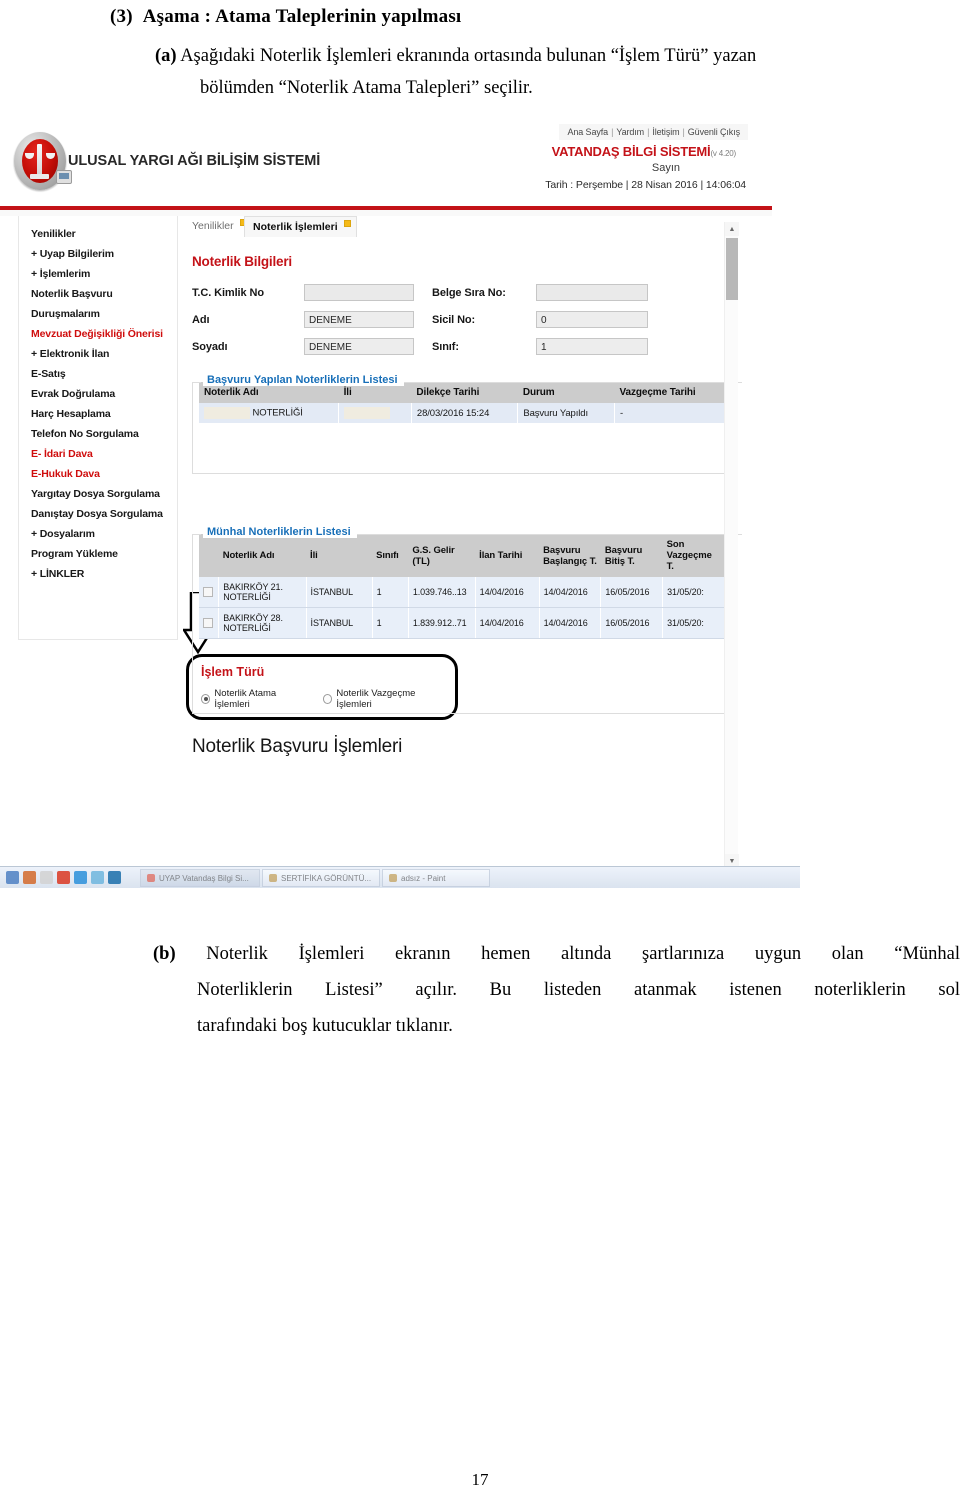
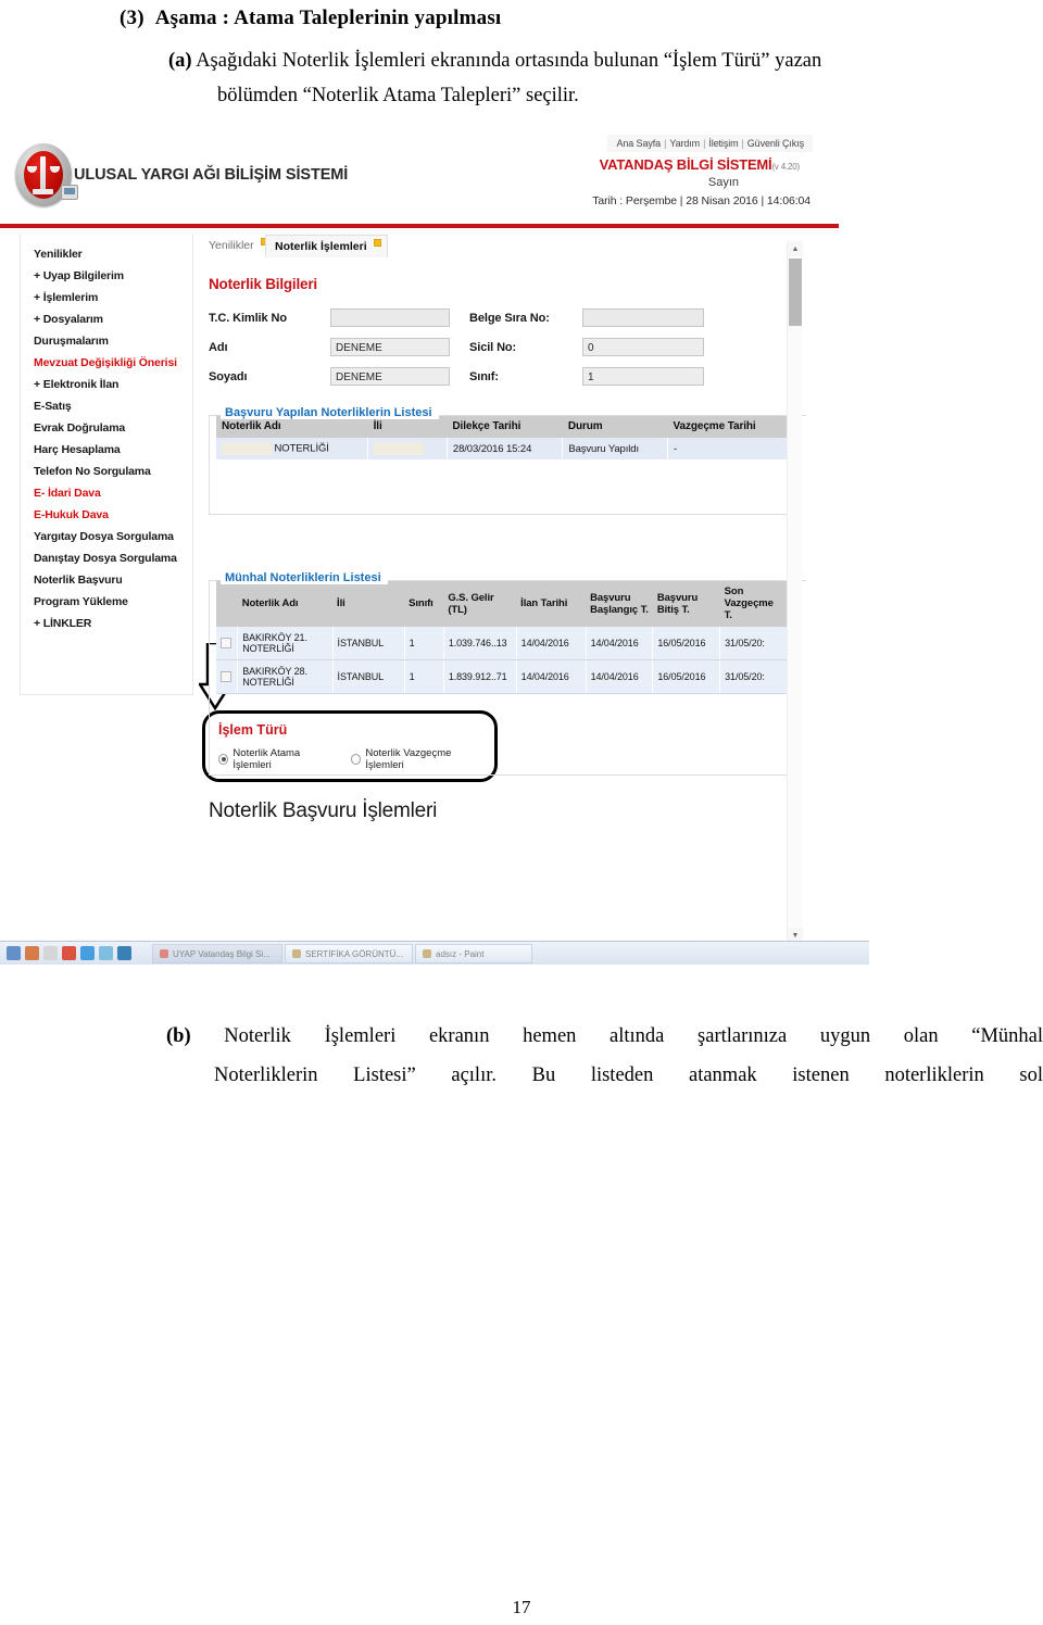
  (3) Aşama : Atama Taleplerinin yapılması
  (a) Aşağıdaki Noterlik İşlemleri ekranında ortasında bulunan “İşlem Türü” yazan
  bölümden “Noterlik Atama Talepleri” seçilir.
  ULUSAL YARGI AĞI BİLİŞİM SİSTEMİ
  Ana Sayfa | Yardım | İletişim | Güvenli Çıkış
  VATANDAŞ BİLGİ SİSTEMİ(v 4.20)
  Sayın
  Tarih : Perşembe | 28 Nisan 2016 | 14:06:04
  Yenilikler
  + Uyap Bilgilerim
  + İşlemlerim
- Noterlik Başvuru
+ + Dosyalarım
  Duruşmalarım
  Mevzuat Değişikliği Önerisi
  + Elektronik İlan
  E-Satış
  Evrak Doğrulama
  Harç Hesaplama
  Telefon No Sorgulama
  E- İdari Dava
  E-Hukuk Dava
  Yargıtay Dosya Sorgulama
  Danıştay Dosya Sorgulama
- + Dosyalarım
+ Noterlik Başvuru
  Program Yükleme
  + LİNKLER
  Yenilikler
  Noterlik İşlemleri
  Noterlik Bilgileri
  T.C. Kimlik No
  Belge Sıra No:
  Adı
  DENEME
  Sicil No:
  0
  Soyadı
  DENEME
  Sınıf:
  1
  Başvuru Yapılan Noterliklerin Listesi
  Noterlik Adı	İli	Dilekçe Tarihi	Durum	Vazgeçme Tarihi
  NOTERLİĞİ		28/03/2016 15:24	Başvuru Yapıldı	-
  Noterlik Başvuru İşlemleri
  Münhal Noterliklerin Listesi
  	Noterlik Adı	İli	Sınıfı	G.S. Gelir (TL)	İlan Tarihi	Başvuru Başlangıç T.	Başvuru Bitiş T.	Son Vazgeçme T.
  	BAKIRKÖY 21. NOTERLİĞİ	İSTANBUL	1	1.039.746..13	14/04/2016	14/04/2016	16/05/2016	31/05/20:
  	BAKIRKÖY 28. NOTERLİĞİ	İSTANBUL	1	1.839.912..71	14/04/2016	14/04/2016	16/05/2016	31/05/20:
  UYAP Vatandaş Bilgi Si...
  SERTİFİKA GÖRÜNTÜ...
  adsız - Paint
  (b) Noterlik İşlemleri ekranın hemen altında şartlarınıza uygun olan “Münhal
  Noterliklerin Listesi” açılır. Bu listeden atanmak istenen noterliklerin sol
- tarafındaki boş kutucuklar tıklanır.
  17
